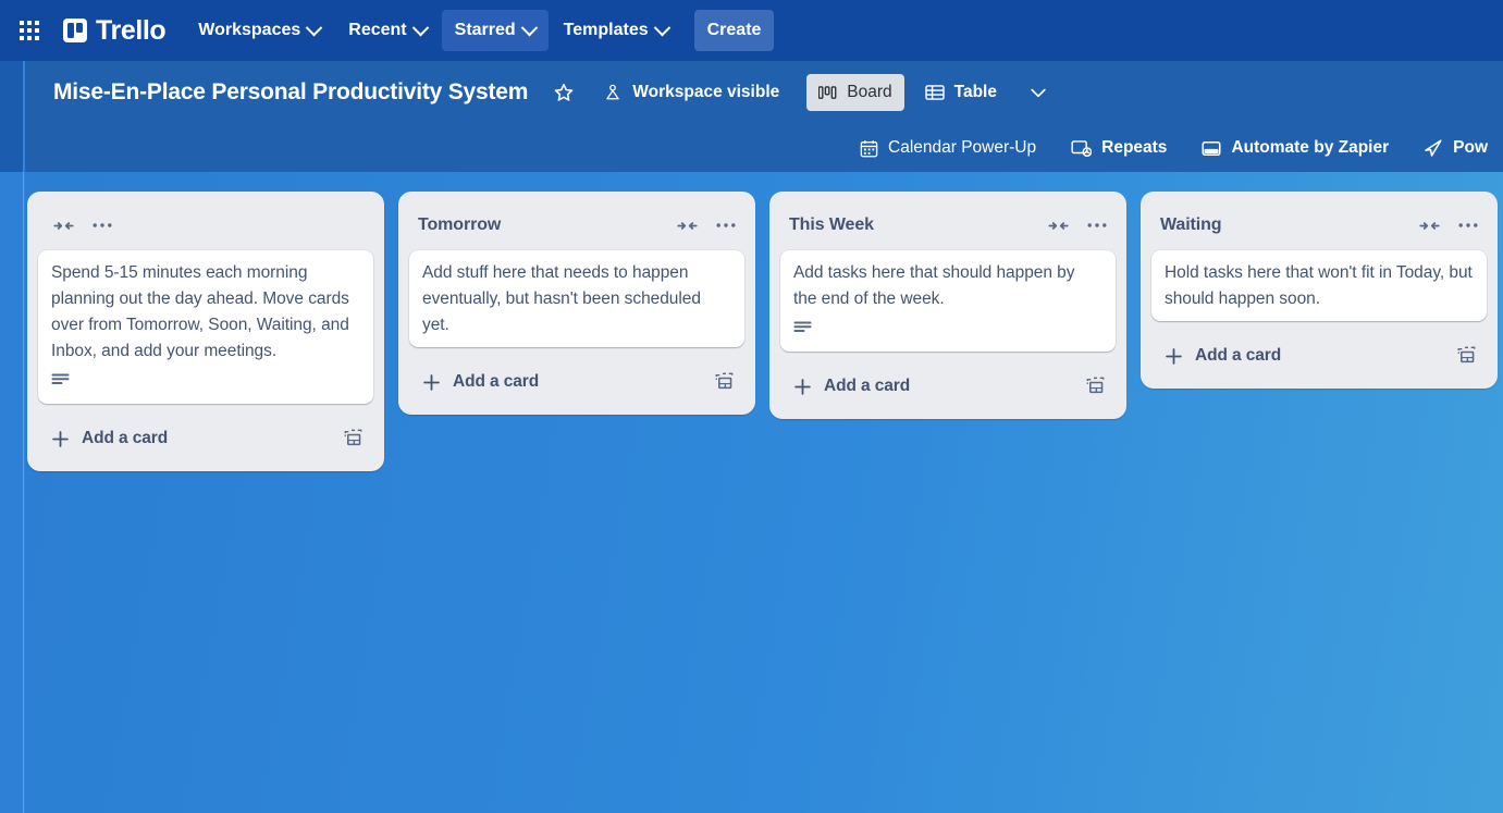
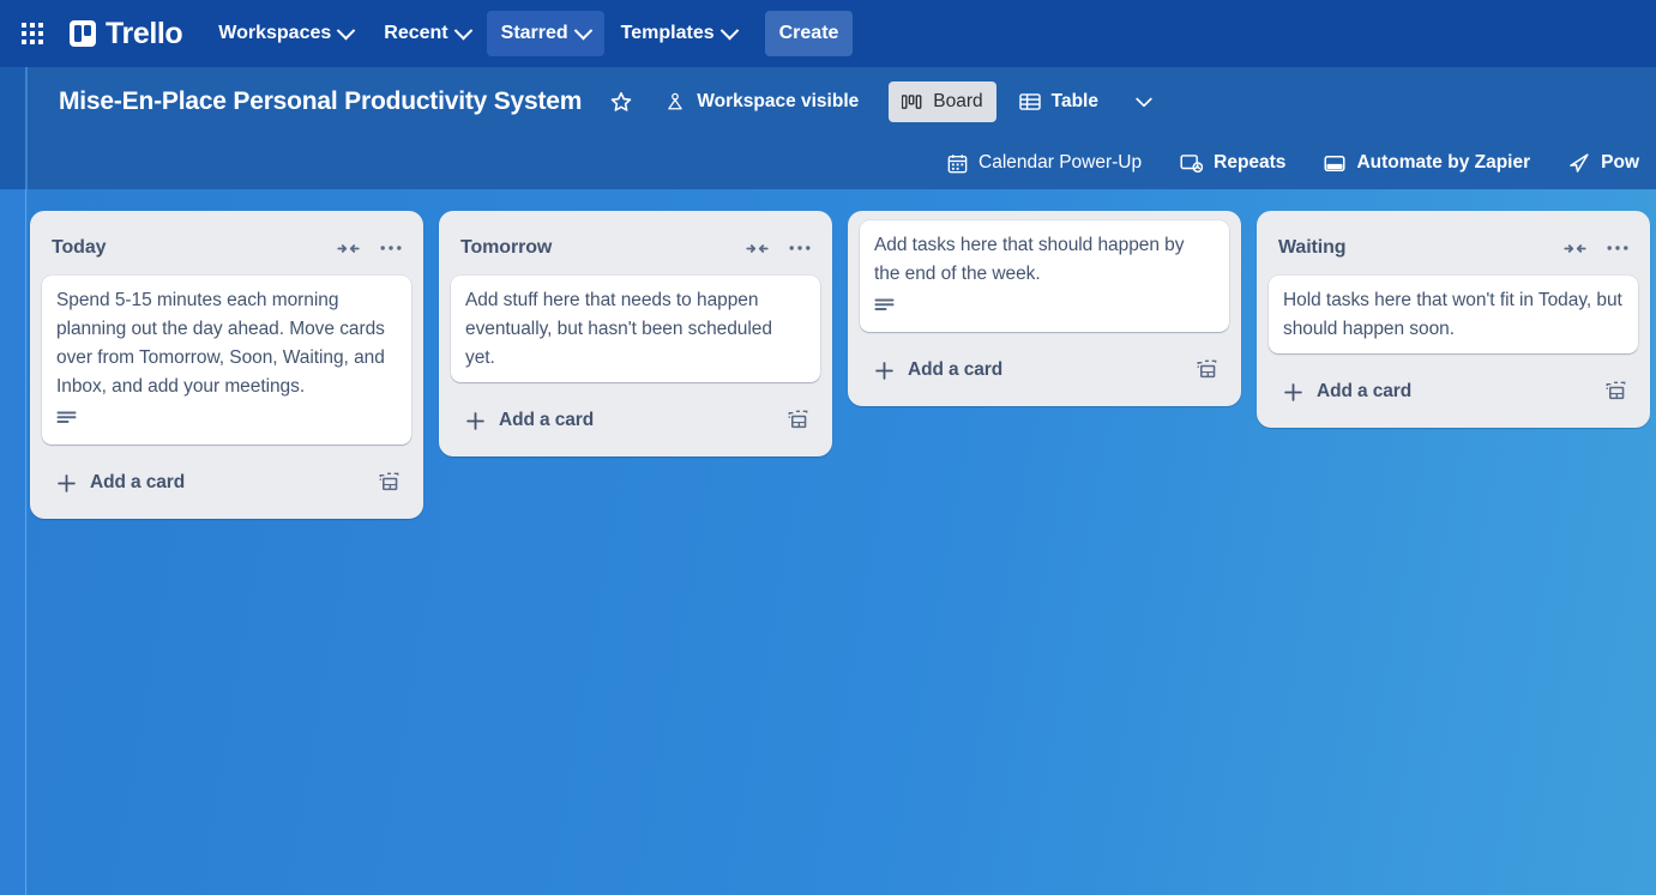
  Trello
  Workspaces
  Recent
  Starred
  Templates
  Create
  Mise-En-Place Personal Productivity System
  Workspace visible
  Board
  Table
  Calendar Power-Up
  Repeats
  Automate by Zapier
  Pow
+ Today
  Spend 5-15 minutes each morning planning out the day ahead. Move cards over from Tomorrow, Soon, Waiting, and Inbox, and add your meetings.
  Add a card
  Tomorrow
  Add stuff here that needs to happen eventually, but hasn't been scheduled yet.
  Add a card
- This Week
  Add tasks here that should happen by the end of the week.
  Add a card
  Waiting
  Hold tasks here that won't fit in Today, but should happen soon.
  Add a card
